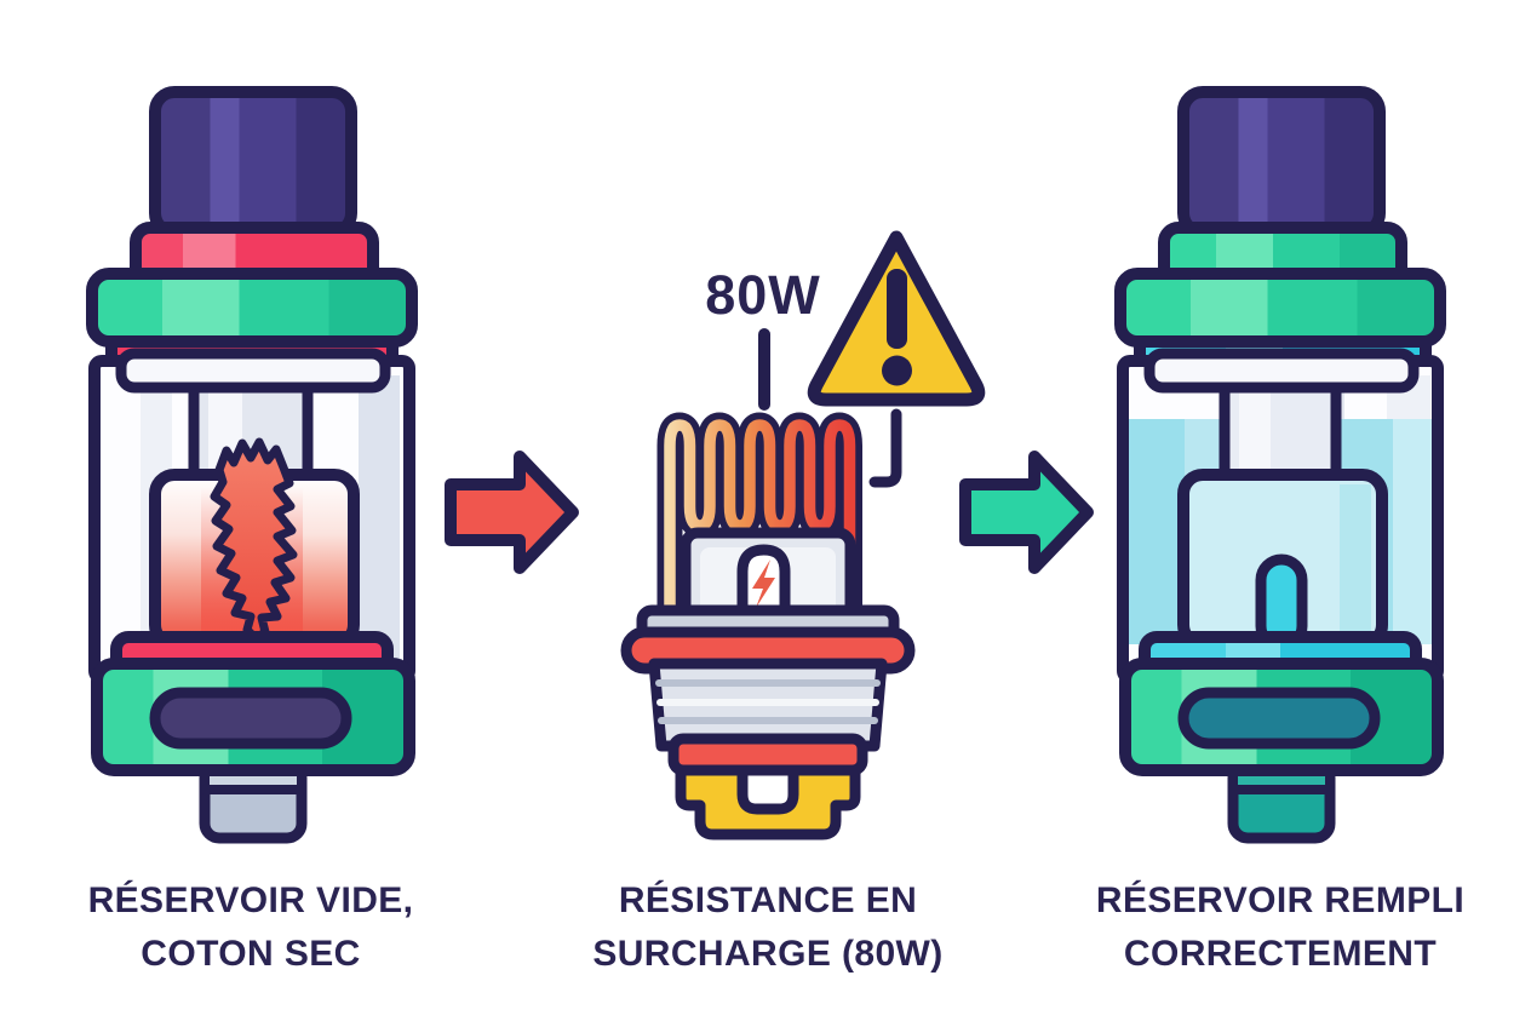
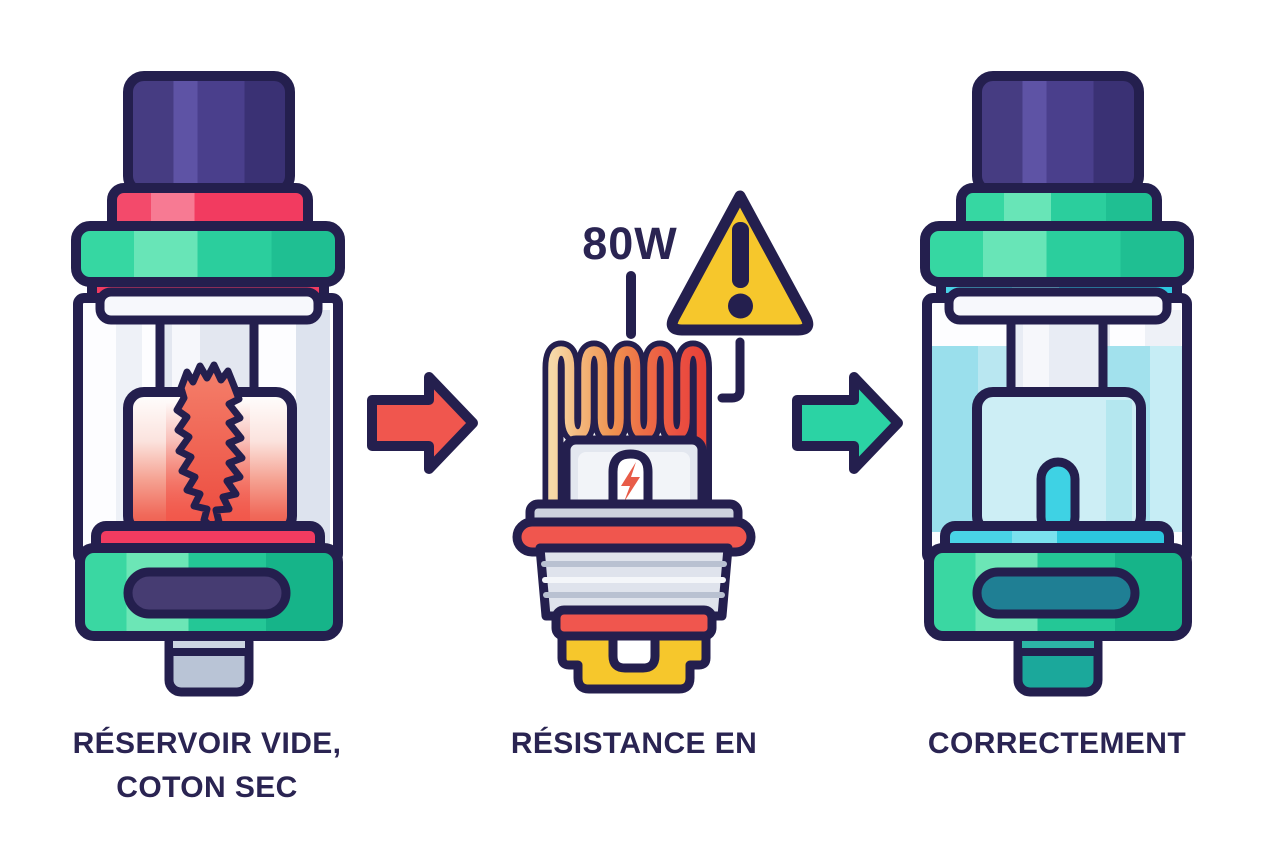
  80W
  RÉSERVOIR VIDE,
  COTON SEC
  RÉSISTANCE EN
- SURCHARGE (80W)
- RÉSERVOIR REMPLI
  CORRECTEMENT
